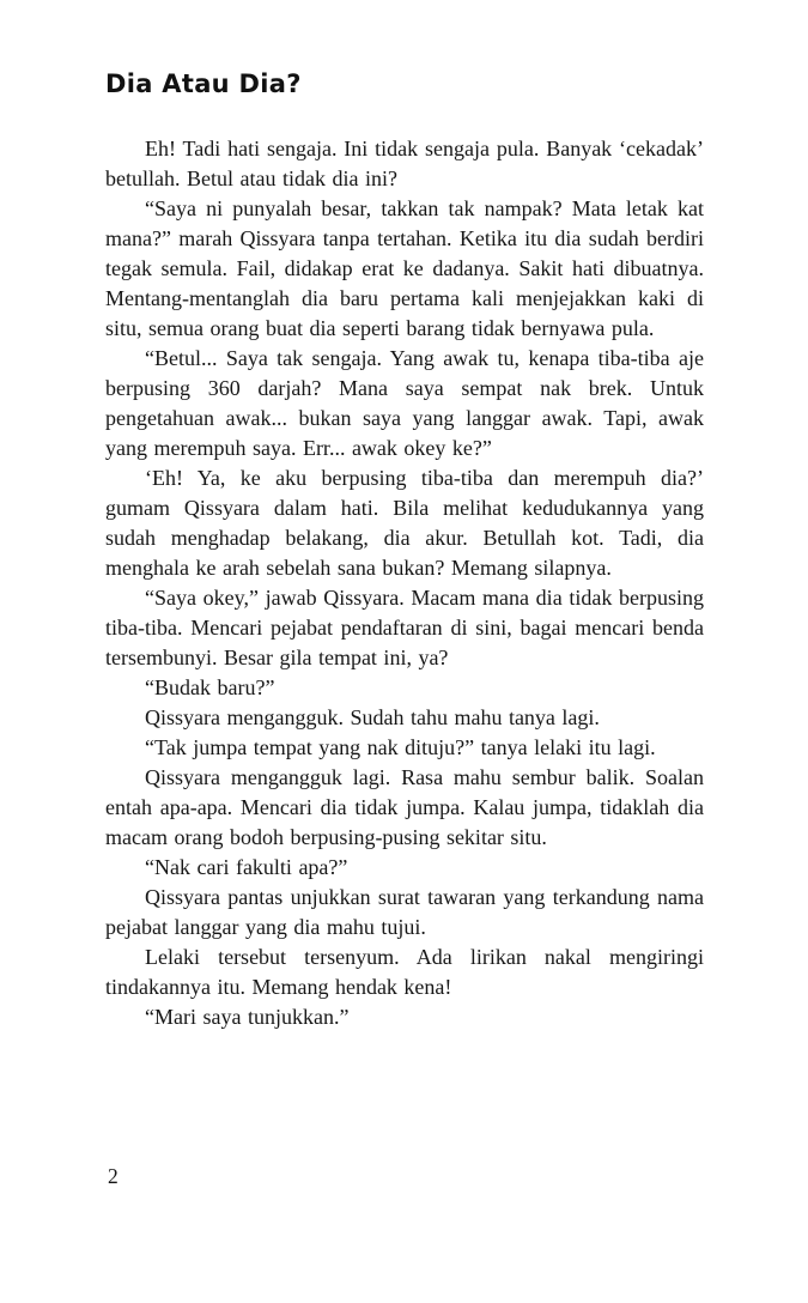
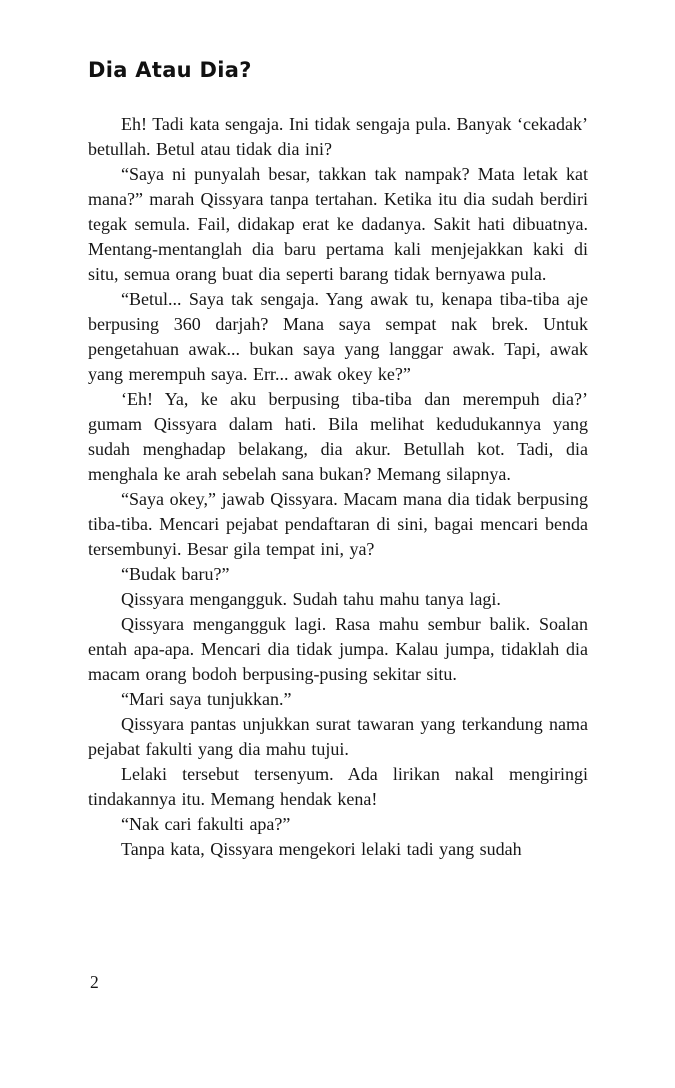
  Dia Atau Dia?
- Eh! Tadi hati sengaja. Ini tidak sengaja pula. Banyak ‘cekadak’ betullah. Betul atau tidak dia ini?
+ Eh! Tadi kata sengaja. Ini tidak sengaja pula. Banyak ‘cekadak’ betullah. Betul atau tidak dia ini?
  “Saya ni punyalah besar, takkan tak nampak? Mata letak kat mana?” marah Qissyara tanpa tertahan. Ketika itu dia sudah berdiri tegak semula. Fail, didakap erat ke dadanya. Sakit hati dibuatnya. Mentang-mentanglah dia baru pertama kali menjejakkan kaki di situ, semua orang buat dia seperti barang tidak bernyawa pula.
  “Betul... Saya tak sengaja. Yang awak tu, kenapa tiba-tiba aje berpusing 360 darjah? Mana saya sempat nak brek. Untuk pengetahuan awak... bukan saya yang langgar awak. Tapi, awak yang merempuh saya. Err... awak okey ke?”
  ‘Eh! Ya, ke aku berpusing tiba-tiba dan merempuh dia?’ gumam Qissyara dalam hati. Bila melihat kedudukannya yang sudah menghadap belakang, dia akur. Betullah kot. Tadi, dia menghala ke arah sebelah sana bukan? Memang silapnya.
  “Saya okey,” jawab Qissyara. Macam mana dia tidak berpusing tiba-tiba. Mencari pejabat pendaftaran di sini, bagai mencari benda tersembunyi. Besar gila tempat ini, ya?
  “Budak baru?”
  Qissyara mengangguk. Sudah tahu mahu tanya lagi.
- “Tak jumpa tempat yang nak dituju?” tanya lelaki itu lagi.
  Qissyara mengangguk lagi. Rasa mahu sembur balik. Soalan entah apa-apa. Mencari dia tidak jumpa. Kalau jumpa, tidaklah dia macam orang bodoh berpusing-pusing sekitar situ.
- “Nak cari fakulti apa?”
+ “Mari saya tunjukkan.”
- Qissyara pantas unjukkan surat tawaran yang terkandung nama pejabat langgar yang dia mahu tujui.
+ Qissyara pantas unjukkan surat tawaran yang terkandung nama pejabat fakulti yang dia mahu tujui.
  Lelaki tersebut tersenyum. Ada lirikan nakal mengiringi tindakannya itu. Memang hendak kena!
- “Mari saya tunjukkan.”
+ “Nak cari fakulti apa?”
+ Tanpa kata, Qissyara mengekori lelaki tadi yang sudah
  2
